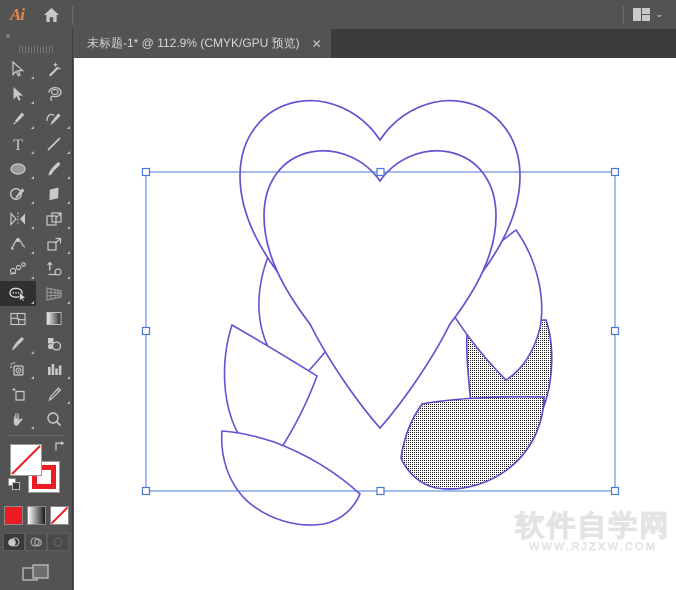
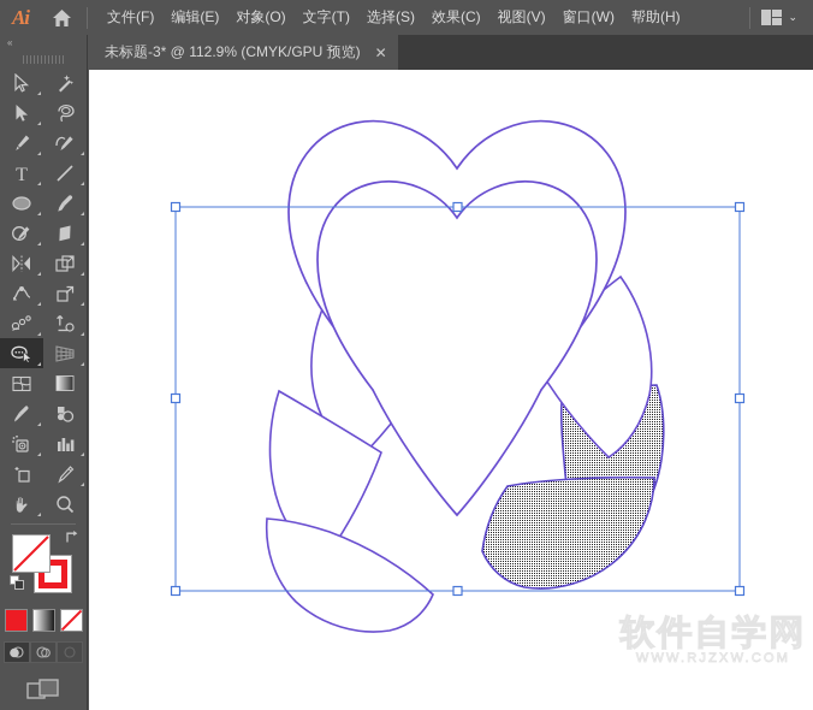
  Ai
+ 文件(F)
+ 编辑(E)
+ 对象(O)
+ 文字(T)
+ 选择(S)
+ 效果(C)
+ 视图(V)
+ 窗口(W)
+ 帮助(H)
  ⌄
- 未标题-1* @ 112.9% (CMYK/GPU 预览)
+ 未标题-3* @ 112.9% (CMYK/GPU 预览)
  ✕
  «
  T
  软件自学网
  WWW.RJZXW.COM
